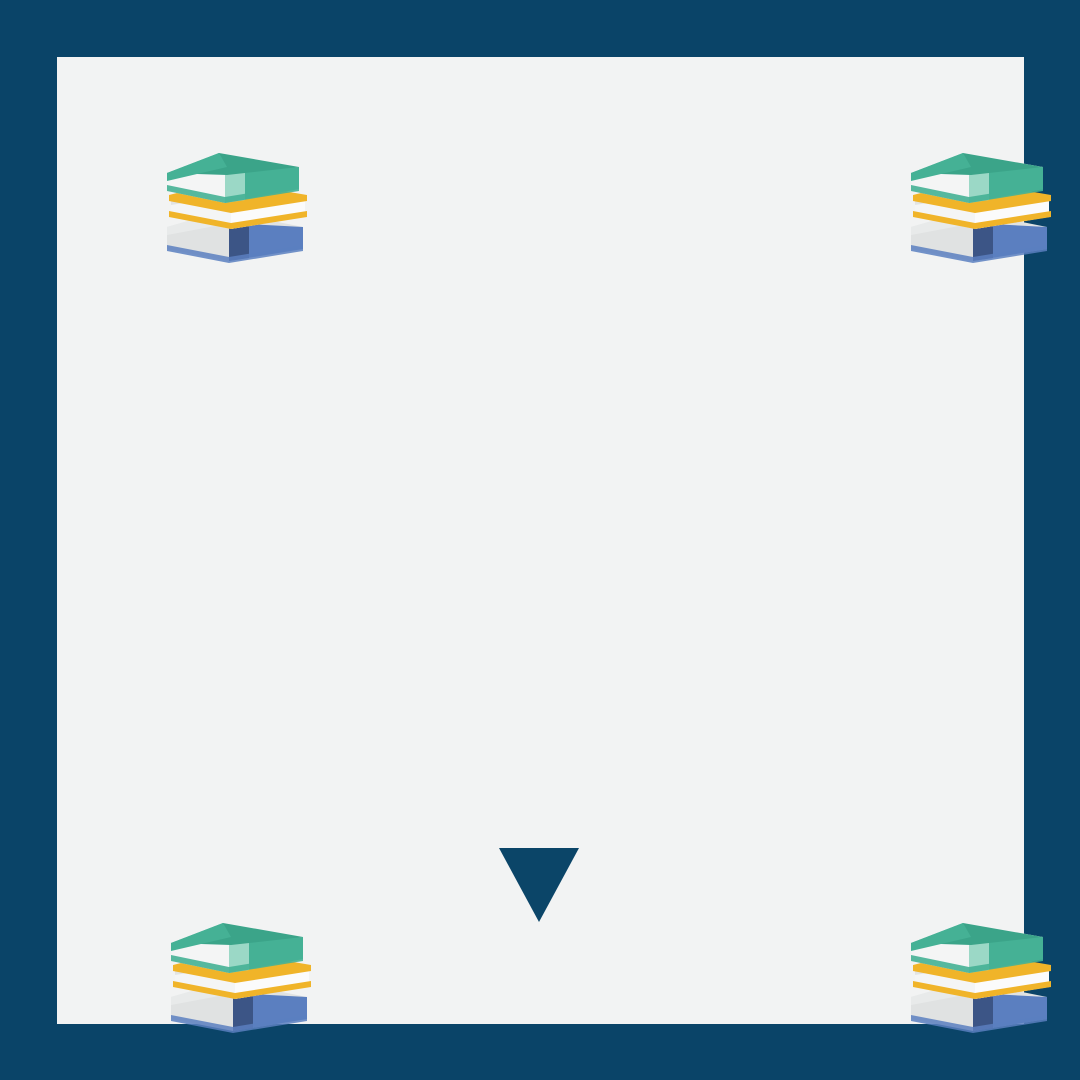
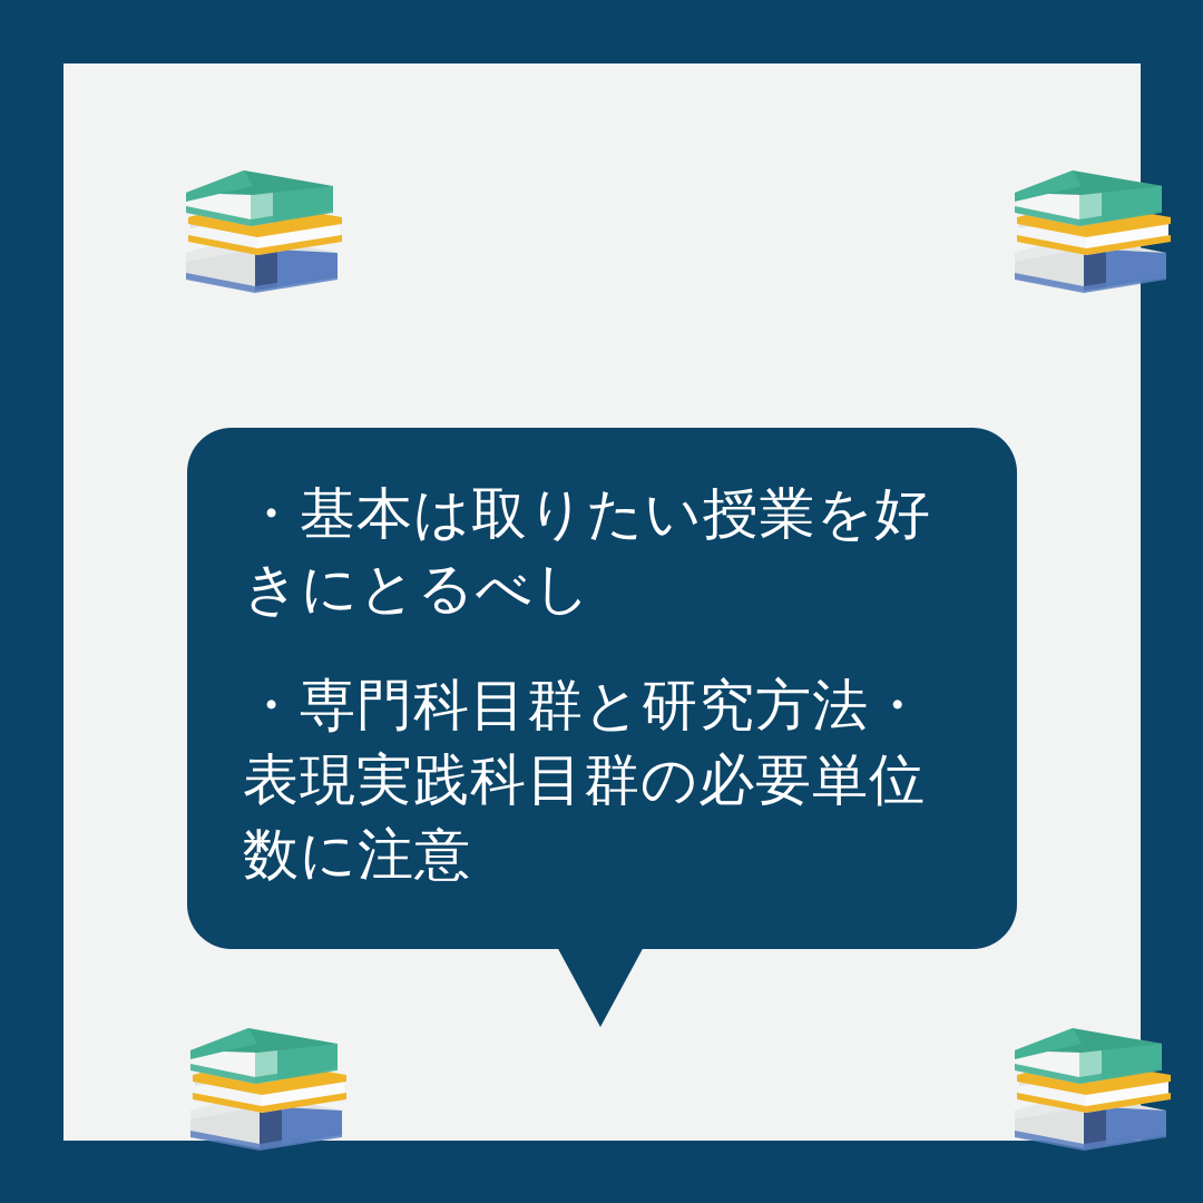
+ ・基本は取りたい授業を好きにとるべし
+ ・専門科目群と研究方法・表現実践科目群の必要単位数に注意
